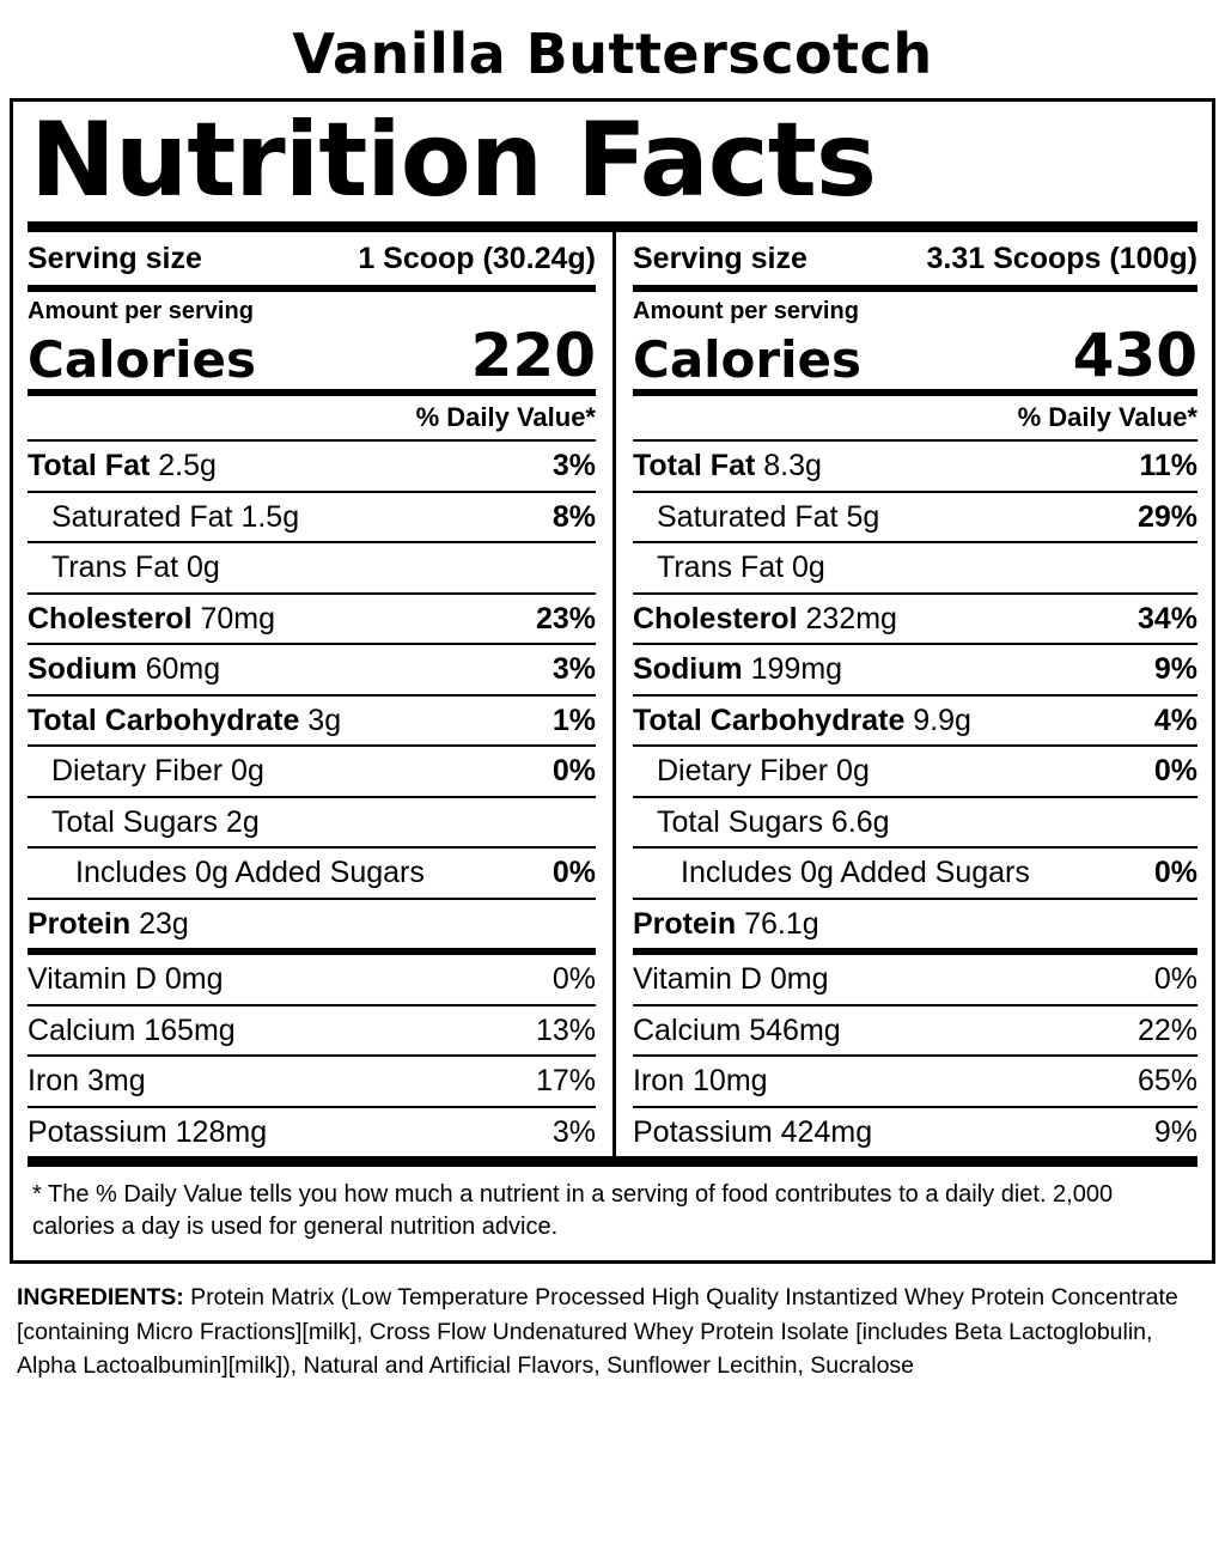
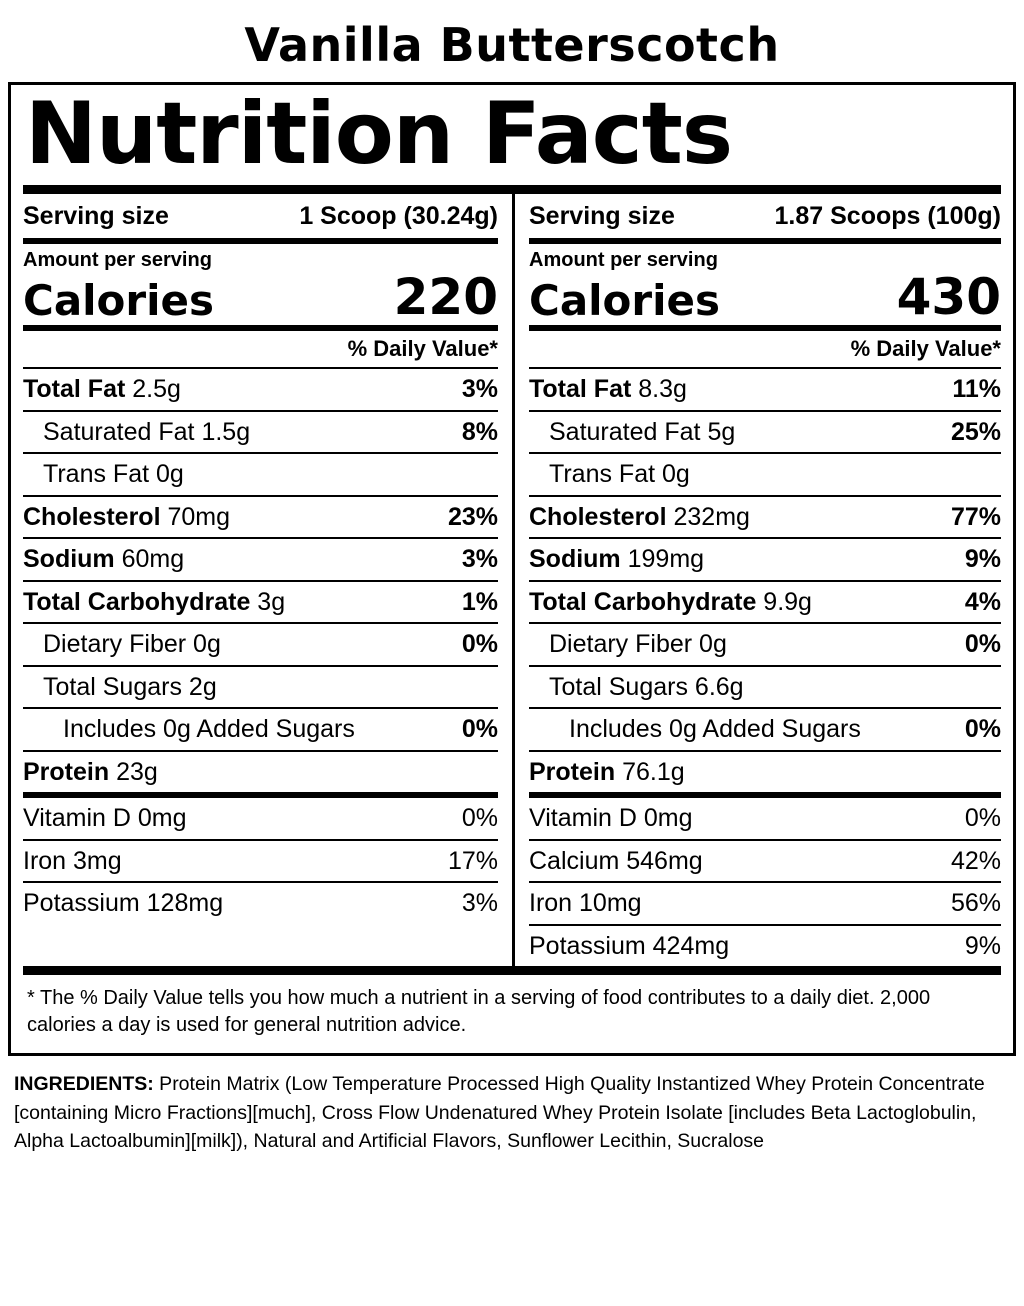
  Vanilla Butterscotch
  Nutrition Facts
  Serving size
  1 Scoop (30.24g)
  Amount per serving
  Calories
  220
  % Daily Value*
  Total Fat 2.5g
  3%
  Saturated Fat 1.5g
  8%
  Trans Fat 0g
  Cholesterol 70mg
  23%
  Sodium 60mg
  3%
  Total Carbohydrate 3g
  1%
  Dietary Fiber 0g
  0%
  Total Sugars 2g
  Includes 0g Added Sugars
  0%
  Protein 23g
  Vitamin D 0mg
  0%
- Calcium 165mg
- 13%
  Iron 3mg
  17%
  Potassium 128mg
  3%
  Serving size
- 3.31 Scoops (100g)
+ 1.87 Scoops (100g)
  Amount per serving
  Calories
  430
  % Daily Value*
  Total Fat 8.3g
  11%
  Saturated Fat 5g
- 29%
+ 25%
  Trans Fat 0g
  Cholesterol 232mg
- 34%
+ 77%
  Sodium 199mg
  9%
  Total Carbohydrate 9.9g
  4%
  Dietary Fiber 0g
  0%
  Total Sugars 6.6g
  Includes 0g Added Sugars
  0%
  Protein 76.1g
  Vitamin D 0mg
  0%
  Calcium 546mg
- 22%
+ 42%
  Iron 10mg
- 65%
+ 56%
  Potassium 424mg
  9%
  * The % Daily Value tells you how much a nutrient in a serving of food contributes to a daily diet. 2,000 calories a day is used for general nutrition advice.
- INGREDIENTS: Protein Matrix (Low Temperature Processed High Quality Instantized Whey Protein Concentrate [containing Micro Fractions][milk], Cross Flow Undenatured Whey Protein Isolate [includes Beta Lactoglobulin, Alpha Lactoalbumin][milk]), Natural and Artificial Flavors, Sunflower Lecithin, Sucralose
+ INGREDIENTS: Protein Matrix (Low Temperature Processed High Quality Instantized Whey Protein Concentrate [containing Micro Fractions][much], Cross Flow Undenatured Whey Protein Isolate [includes Beta Lactoglobulin, Alpha Lactoalbumin][milk]), Natural and Artificial Flavors, Sunflower Lecithin, Sucralose
